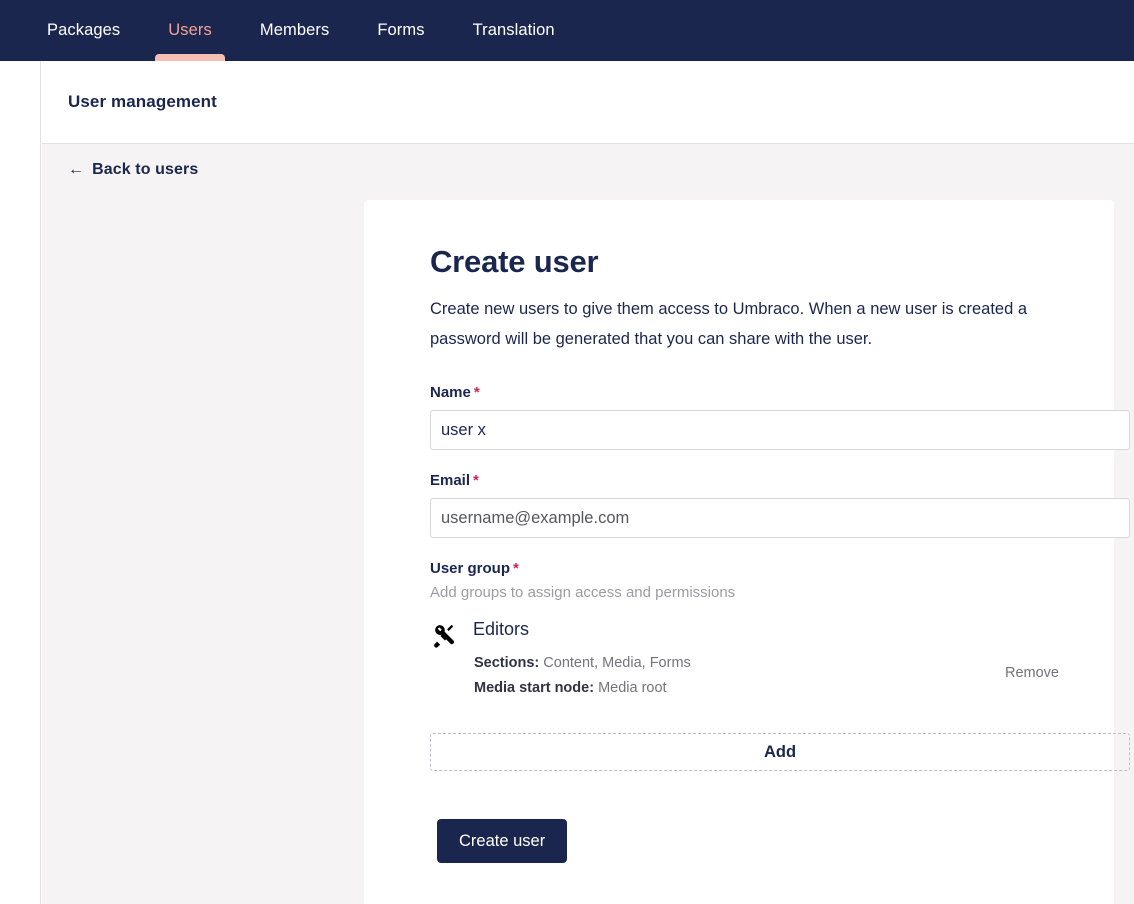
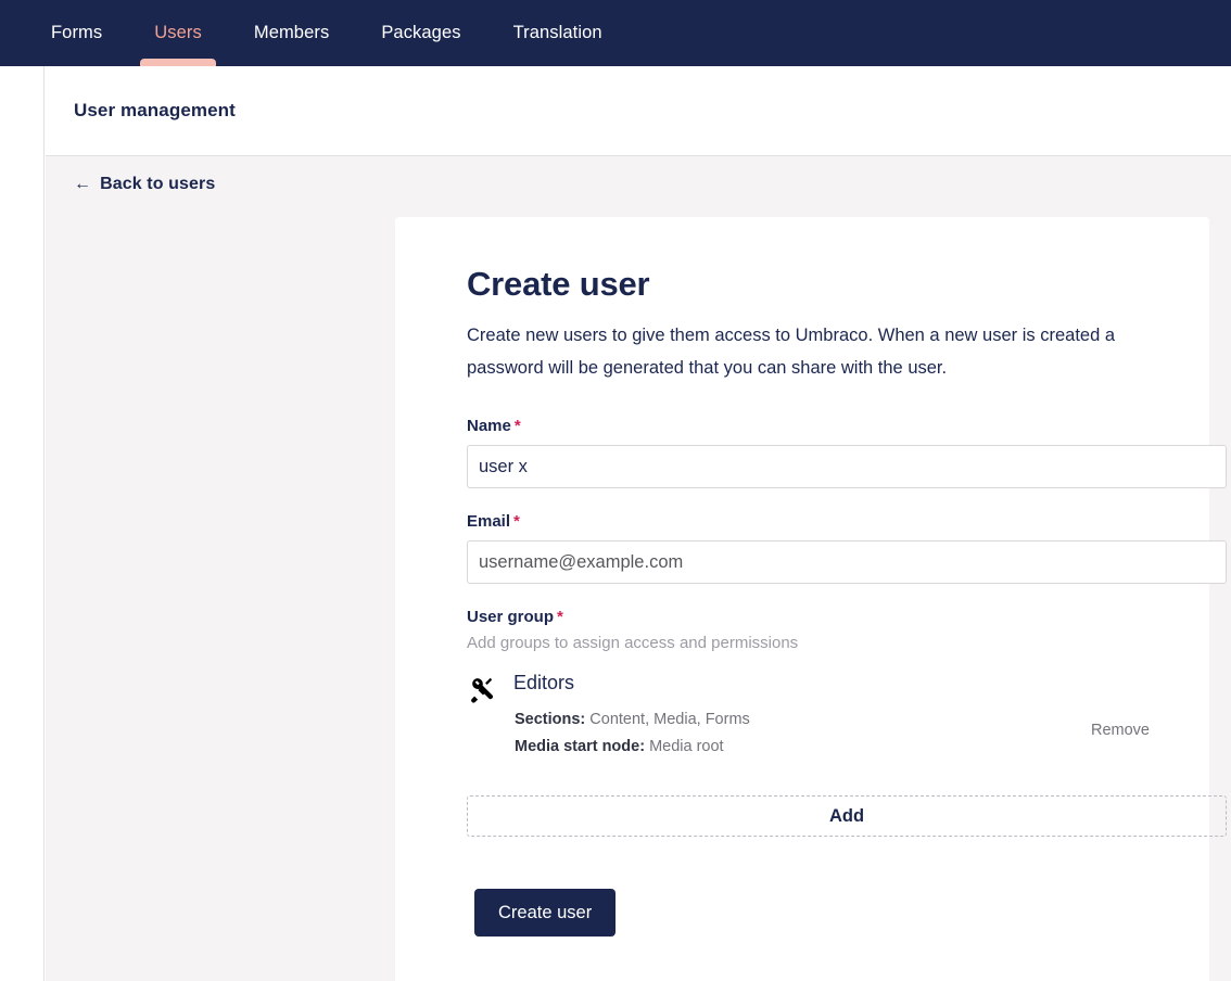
- Packages
+ Forms
  Users
  Members
- Forms
+ Packages
  Translation
  User management
  ←
  Back to users
  Create user
  Create new users to give them access to Umbraco. When a new user is created a password will be generated that you can share with the user.
  Name *
  user x
  Email *
  username@example.com
  User group *
  Add groups to assign access and permissions
  Editors
  Sections: Content, Media, Forms
  Media start node: Media root
  Remove
  Add
  Create user
